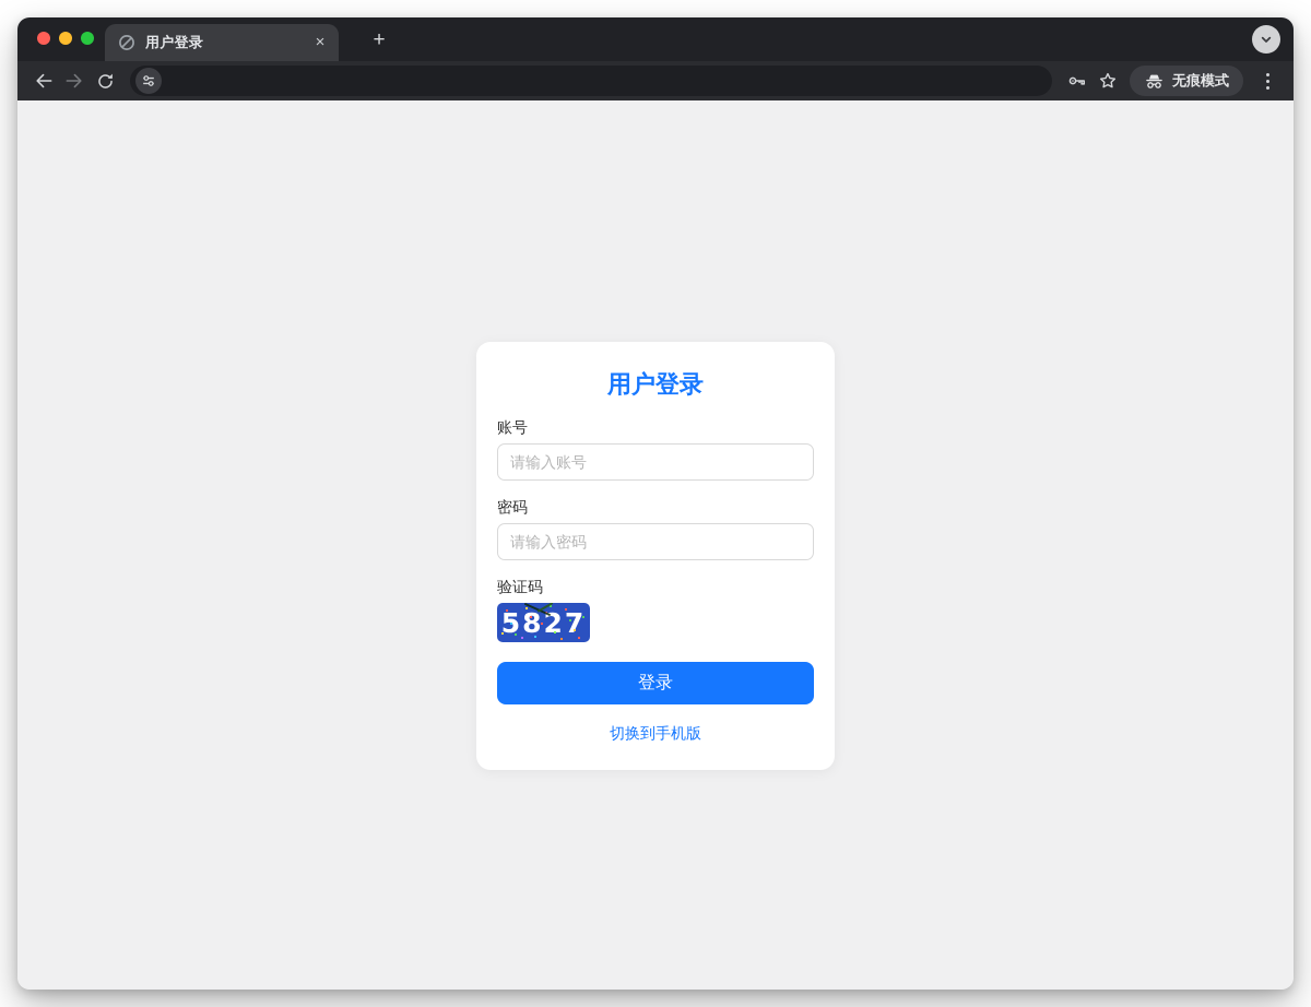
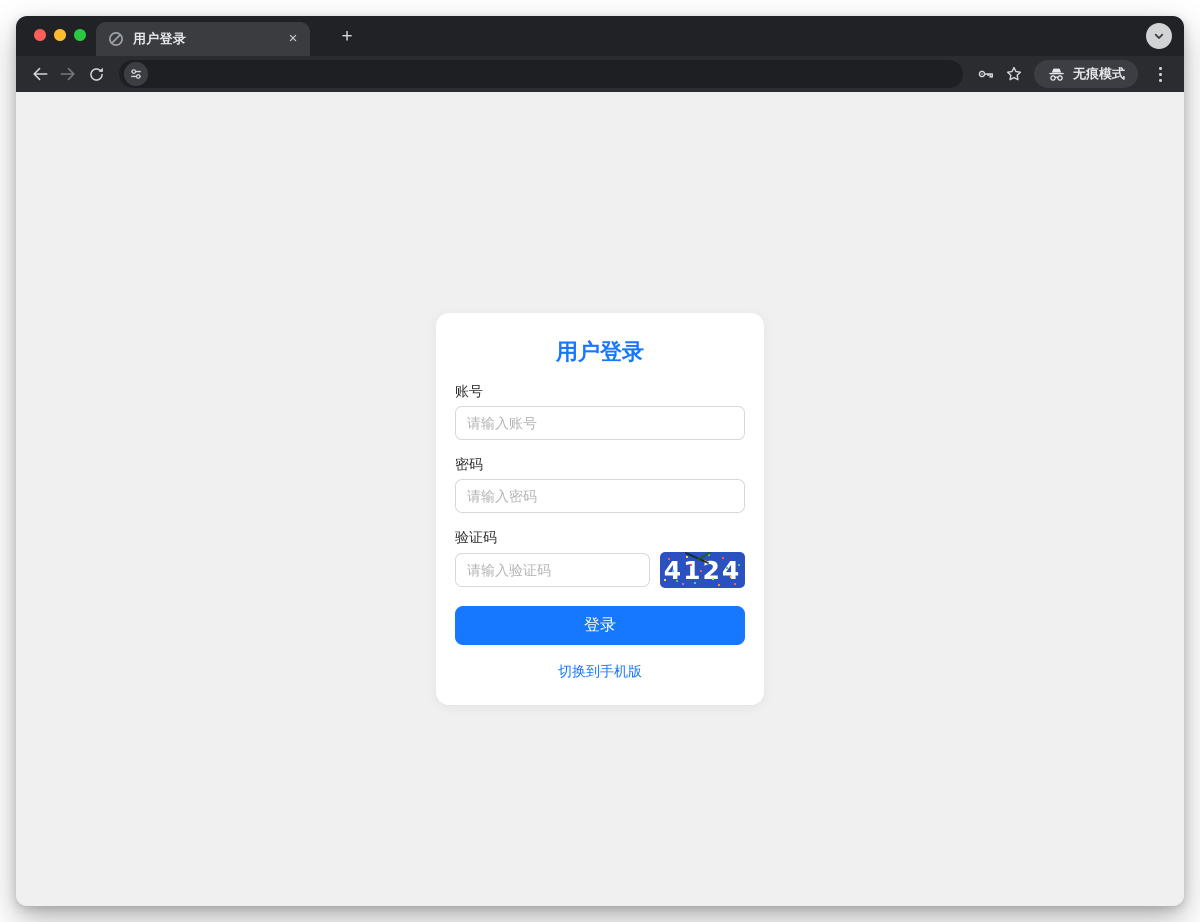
  用户登录
  ×
  +
  无痕模式
  用户登录
  账号
  请输入账号
  密码
  请输入密码
  验证码
+ 请输入验证码
- 5827
+ 4124
  登录
  切换到手机版
